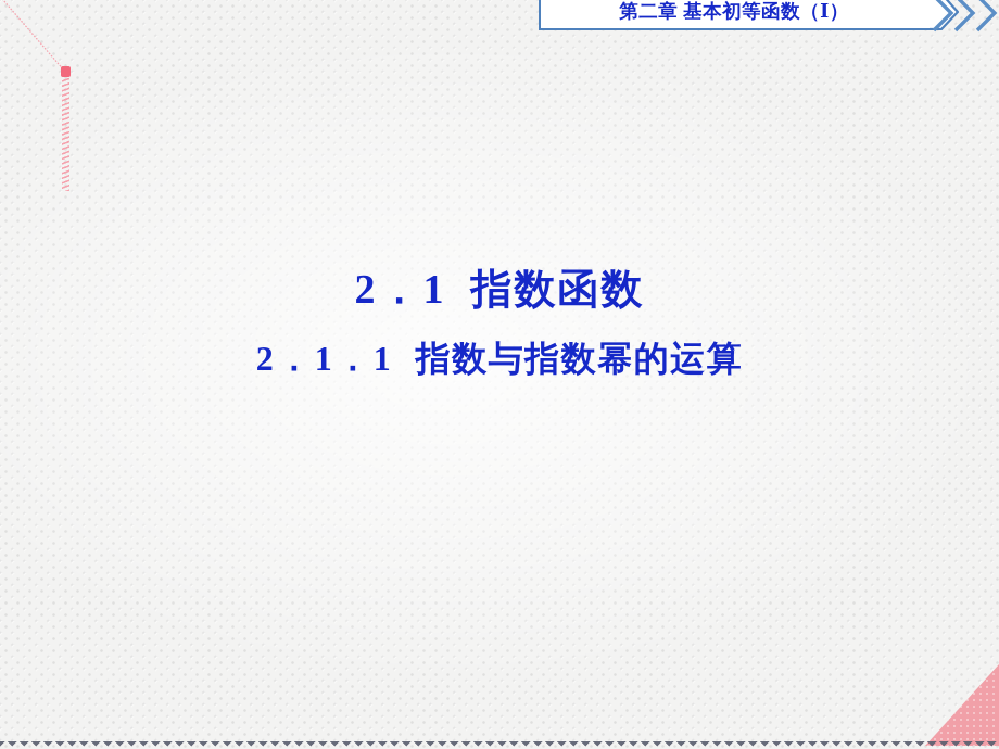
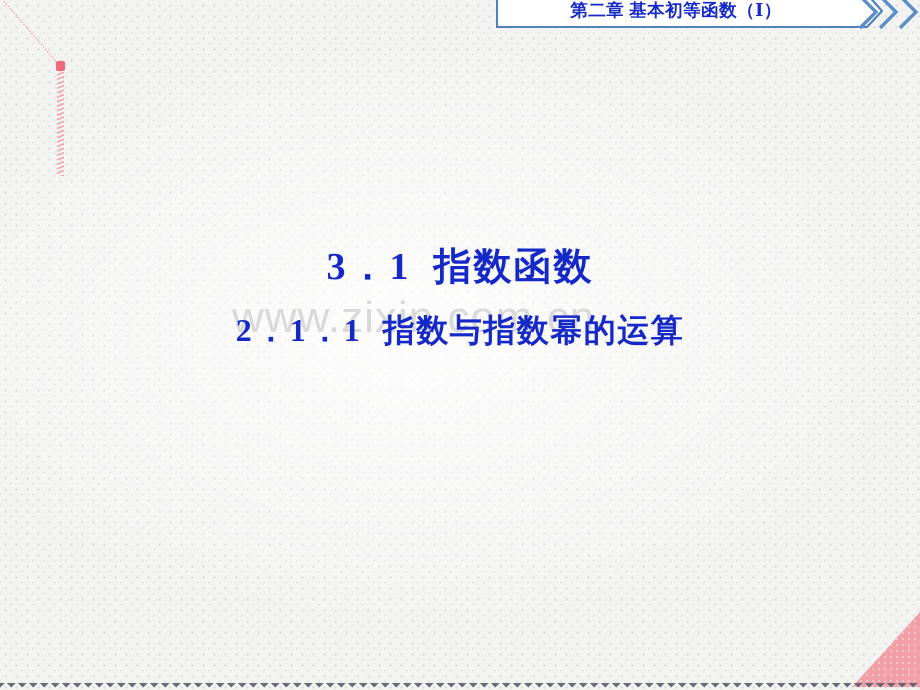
  第二章 基本初等函数（Ⅰ）
+ www.zixin.com.cn
- 2．1 指数函数
+ 3．1 指数函数
  2．1．1 指数与指数幂的运算
